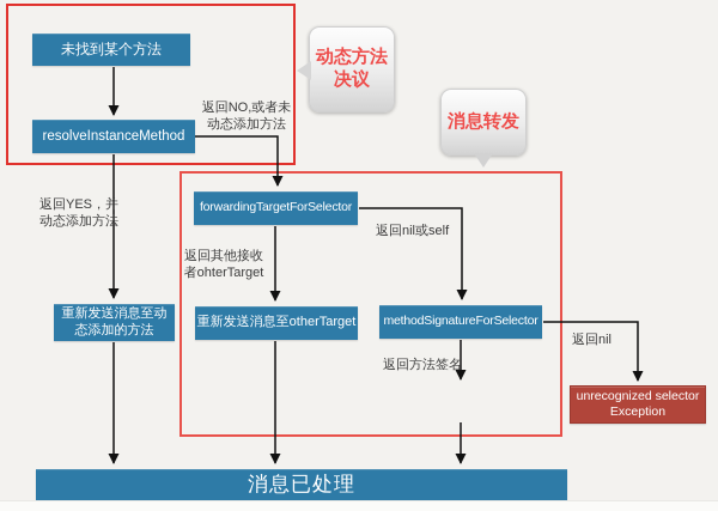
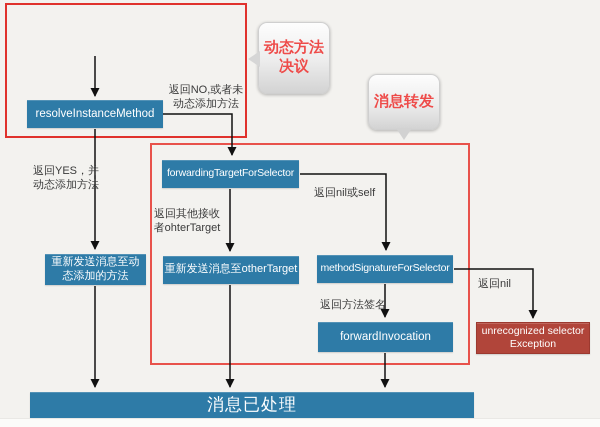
- 未找到某个方法
  resolveInstanceMethod
  重新发送消息至动
  态添加的方法
  forwardingTargetForSelector
  重新发送消息至otherTarget
  methodSignatureForSelector
+ forwardInvocation
  unrecognized selector
  Exception
  消息已处理
  返回NO,或者未
  动态添加方法
  返回YES，并
  动态添加方法
  返回其他接收
  者ohterTarget
  返回nil或self
  返回方法签名
  返回nil
  动态方法决议
  消息转发
